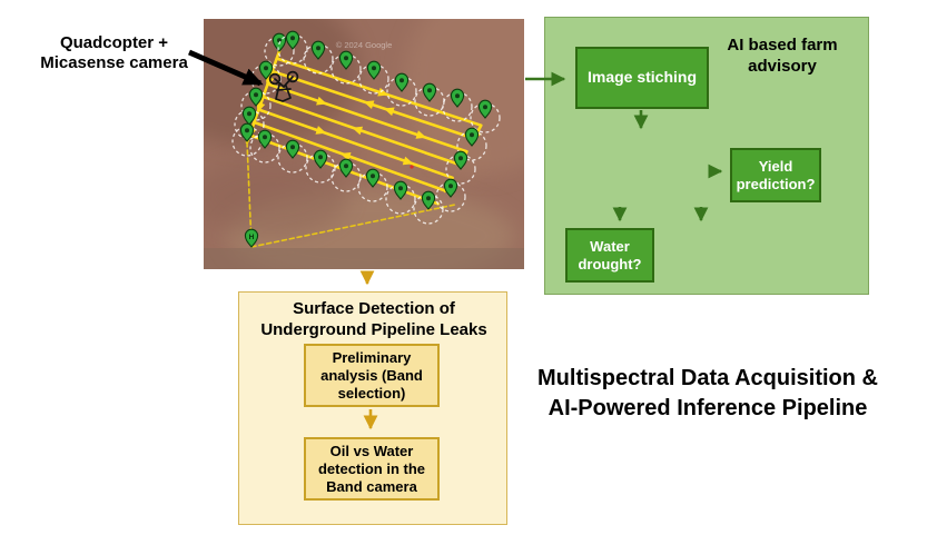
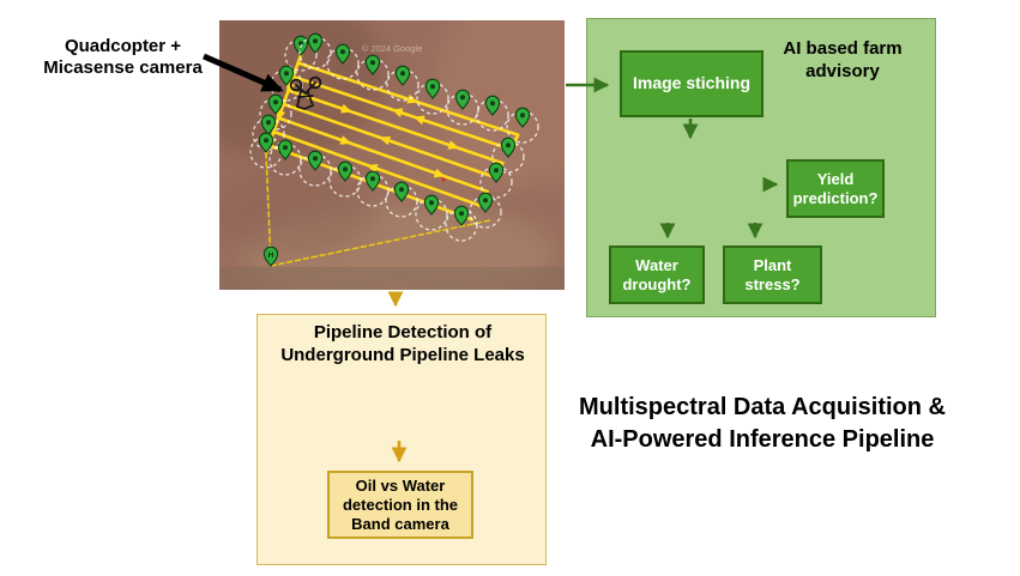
  Quadcopter +
  Micasense camera
  © 2024 Google
  AI based farm advisory
  Image stiching
  Yield prediction?
  Water drought?
+ Plant stress?
- Surface Detection of Underground Pipeline Leaks
+ Pipeline Detection of Underground Pipeline Leaks
- Preliminary analysis (Band selection)
  Oil vs Water detection in the Band camera
  Multispectral Data Acquisition &
  AI-Powered Inference Pipeline
